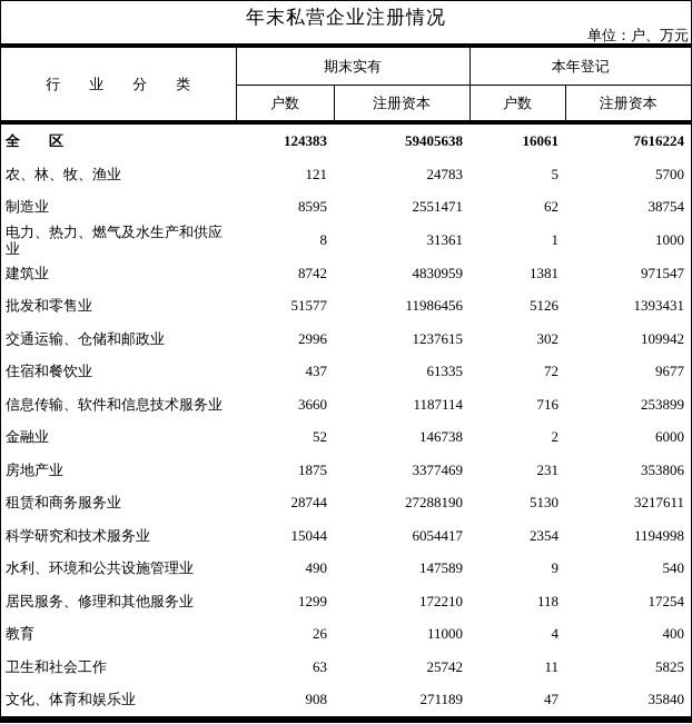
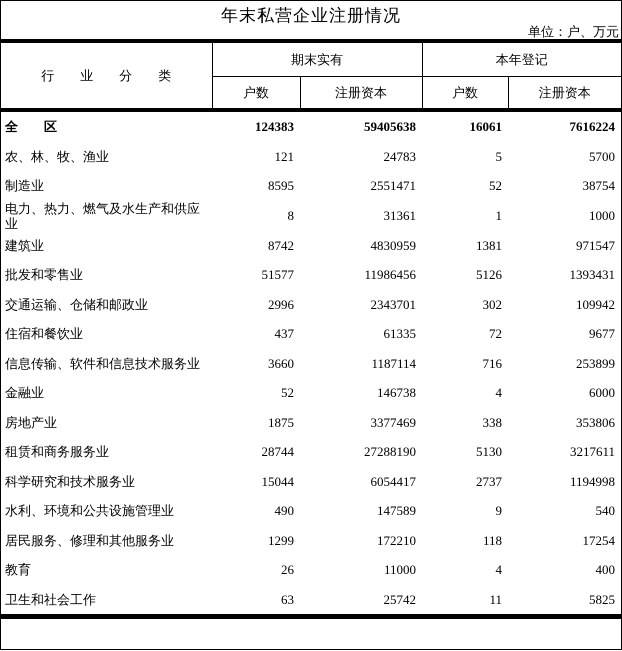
  年末私营企业注册情况
  单位：户、万元
  行 业 分 类	期末实有	本年登记
  户数	注册资本	户数	注册资本
  全 区	124383	59405638	16061	7616224
  农、林、牧、渔业	121	24783	5	5700
- 制造业	8595	2551471	62	38754
+ 制造业	8595	2551471	52	38754
  电力、热力、燃气及水生产和供应业	8	31361	1	1000
  建筑业	8742	4830959	1381	971547
  批发和零售业	51577	11986456	5126	1393431
- 交通运输、仓储和邮政业	2996	1237615	302	109942
+ 交通运输、仓储和邮政业	2996	2343701	302	109942
  住宿和餐饮业	437	61335	72	9677
  信息传输、软件和信息技术服务业	3660	1187114	716	253899
- 金融业	52	146738	2	6000
+ 金融业	52	146738	4	6000
- 房地产业	1875	3377469	231	353806
+ 房地产业	1875	3377469	338	353806
  租赁和商务服务业	28744	27288190	5130	3217611
- 科学研究和技术服务业	15044	6054417	2354	1194998
+ 科学研究和技术服务业	15044	6054417	2737	1194998
  水利、环境和公共设施管理业	490	147589	9	540
  居民服务、修理和其他服务业	1299	172210	118	17254
  教育	26	11000	4	400
  卫生和社会工作	63	25742	11	5825
- 文化、体育和娱乐业	908	271189	47	35840
